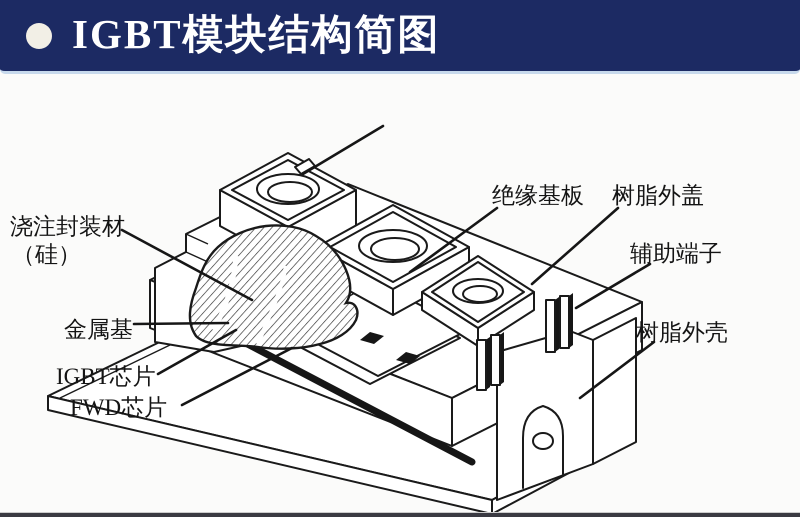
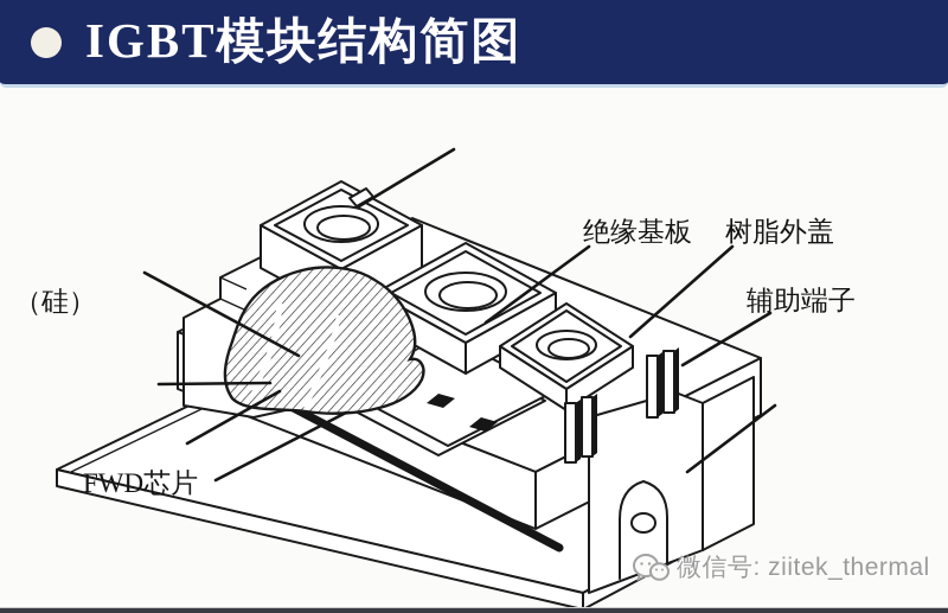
  IGBT模块结构简图
  绝缘基板
  树脂外盖
  辅助端子
- 树脂外壳
- 浇注封装材
  （硅）
- 金属基
- IGBT芯片
  FWD芯片
+ 微信号: ziitek_thermal
